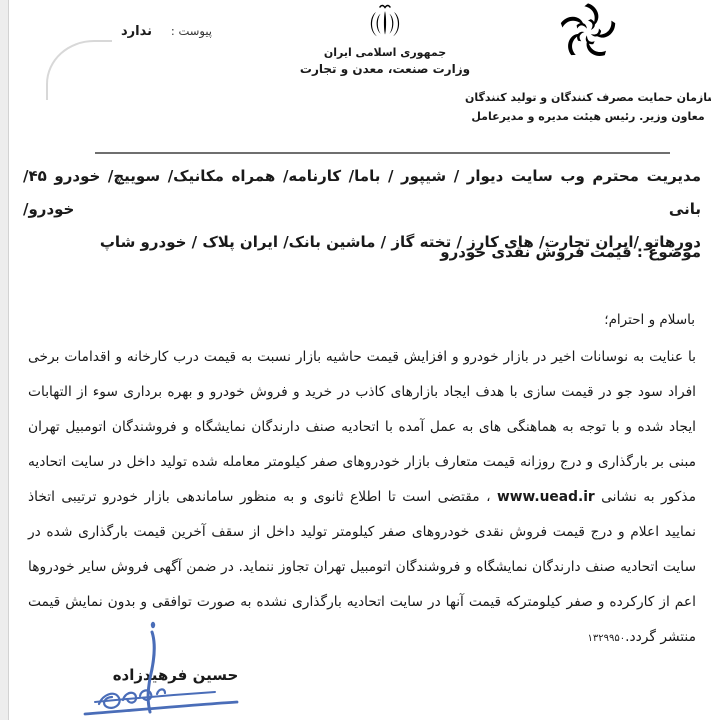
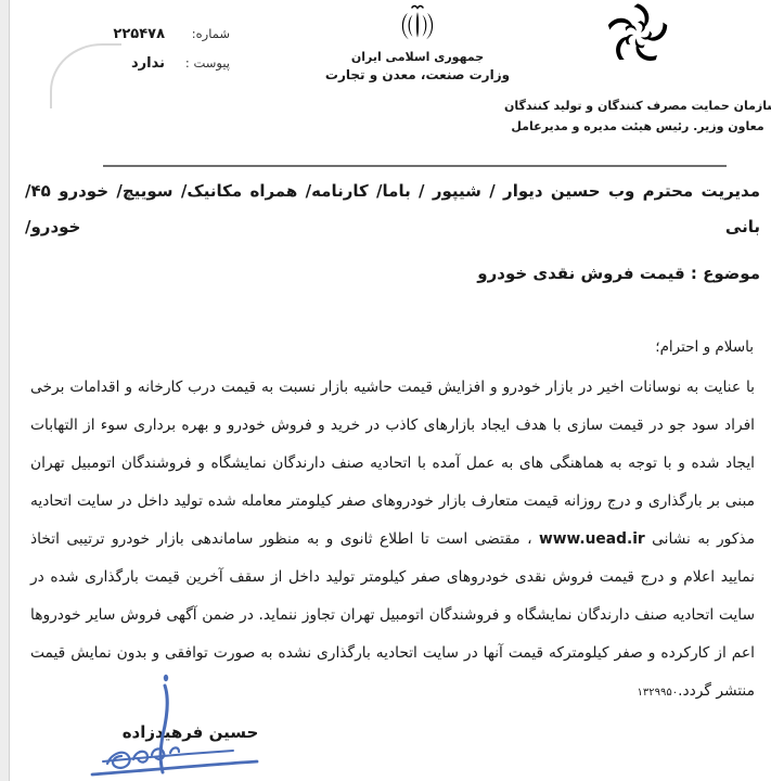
+ شماره:
+ ۲۲۵۴۷۸
  پیوست :
  ندارد
  جمهوری اسلامی ایران
  وزارت صنعت، معدن و تجارت
  ازمان حمایت مصرف کنندگان و تولید کنندگان
  معاون وزیر. رئیس هیئت مدیره و مدیرعامل
- مدیریت محترم وب سایت دیوار / شیپور / باما/ کارنامه/ همراه مکانیک/ سوییچ/ خودرو ۴۵/ بانی خودرو/
+ مدیریت محترم وب حسین دیوار / شیپور / باما/ کارنامه/ همراه مکانیک/ سوییچ/ خودرو ۴۵/ بانی خودرو/
- دورهاتو /ایران تجارت/ های کارز / تخته گاز / ماشین بانک/ ایران پلاک / خودرو شاپ
  موضوع : قیمت فروش نقدی خودرو
  باسلام و احترام؛
  با عنایت به نوسانات اخیر در بازار خودرو و افزایش قیمت حاشیه بازار نسبت به قیمت درب کارخانه و اقدامات برخی افراد سود جو در قیمت سازی با هدف ایجاد بازارهای کاذب در خرید و فروش خودرو و بهره برداری سوء از التهابات ایجاد شده و با توجه به هماهنگی های به عمل آمده با اتحادیه صنف دارندگان نمایشگاه و فروشندگان اتومبیل تهران مبنی بر بارگذاری و درج روزانه قیمت متعارف بازار خودروهای صفر کیلومتر معامله شده تولید داخل در سایت اتحادیه مذکور به نشانی www.uead.ir ، مقتضی است تا اطلاع ثانوی و به منظور ساماندهی بازار خودرو ترتیبی اتخاذ نمایید اعلام و درج قیمت فروش نقدی خودروهای صفر کیلومتر تولید داخل از سقف آخرین قیمت بارگذاری شده در سایت اتحادیه صنف دارندگان نمایشگاه و فروشندگان اتومبیل تهران تجاوز ننماید. در ضمن آگهی فروش سایر خودروها اعم از کارکرده و صفر کیلومترکه قیمت آنها در سایت اتحادیه بارگذاری نشده به صورت توافقی و بدون نمایش قیمت منتشر گردد.۱۳۲۹۹۵۰
  حسین فرهیدزاده
